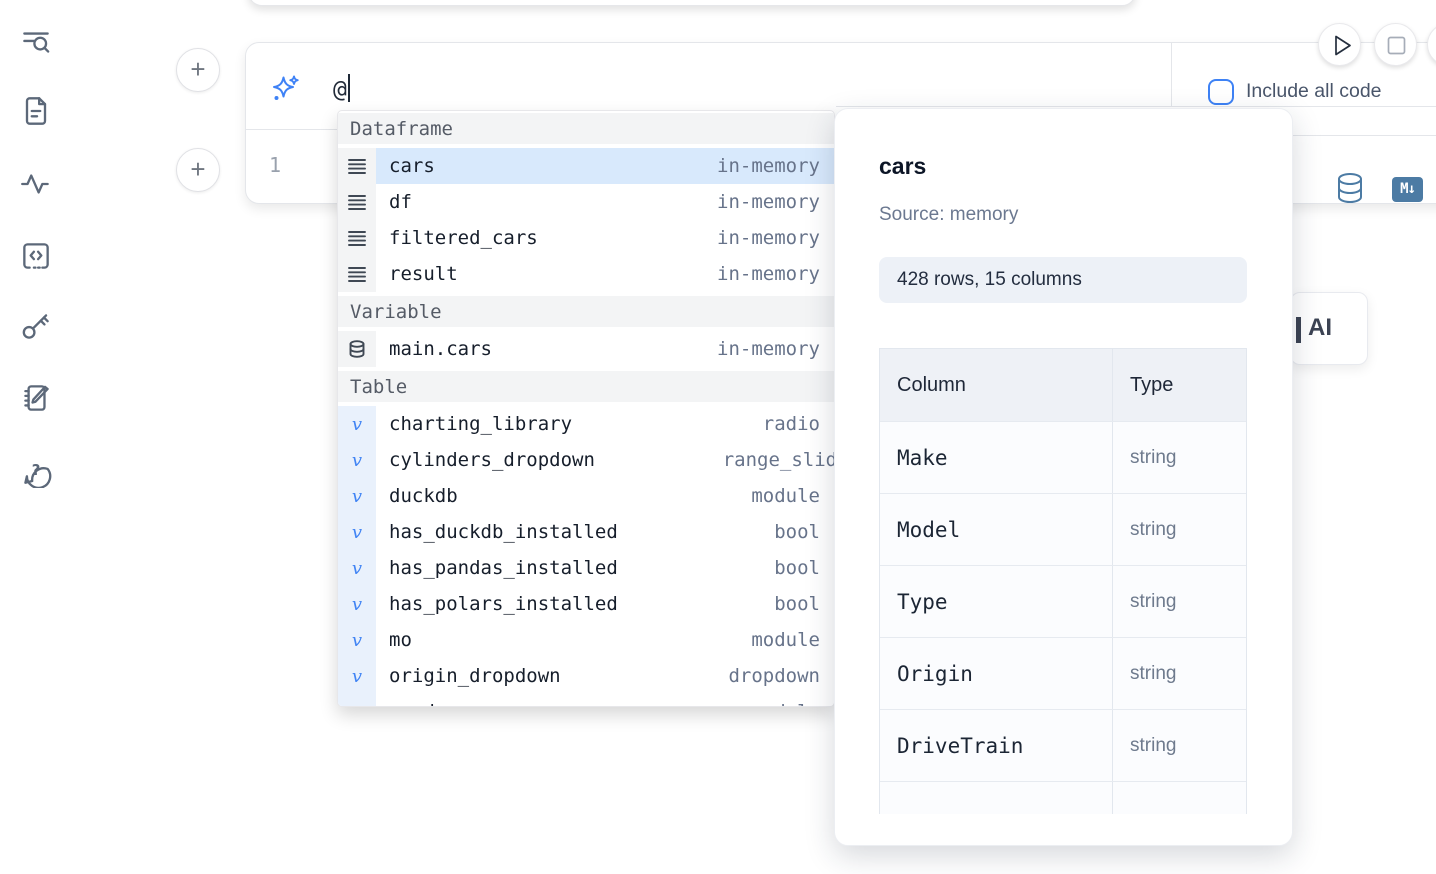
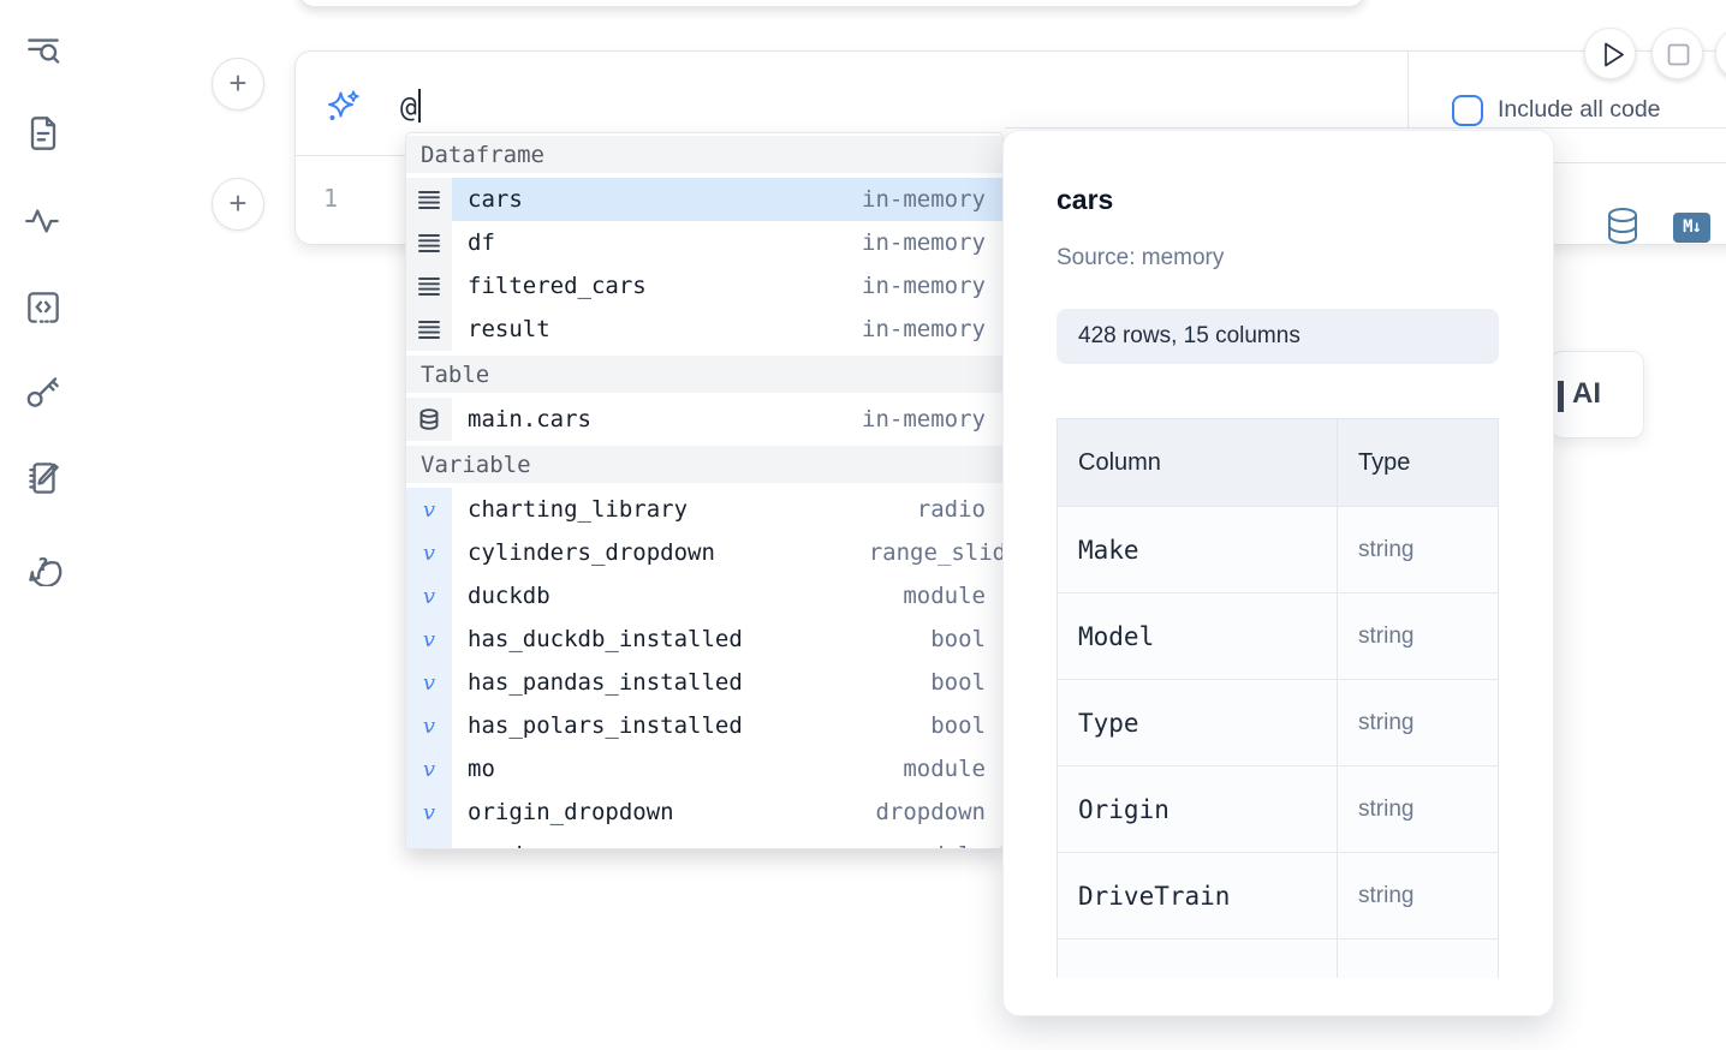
  ?
  +
  +
  @
  Include all code
  1
  M↓
  AI
  Dataframe
  cars
  in-memory
  df
  in-memory
  filtered_cars
  in-memory
  result
  in-memory
- Variable
+ Table
  main.cars
  in-memory
- Table
+ Variable
  v
  charting_library
  radio
  v
  cylinders_dropdown
  range_slid
  v
  duckdb
  module
  v
  has_duckdb_installed
  bool
  v
  has_pandas_installed
  bool
  v
  has_polars_installed
  bool
  v
  mo
  module
  v
  origin_dropdown
  dropdown
  cars
  Source: memory
  428 rows, 15 columns
  Column
  Type
  Make
  string
  Model
  string
  Type
  string
  Origin
  string
  DriveTrain
  string
